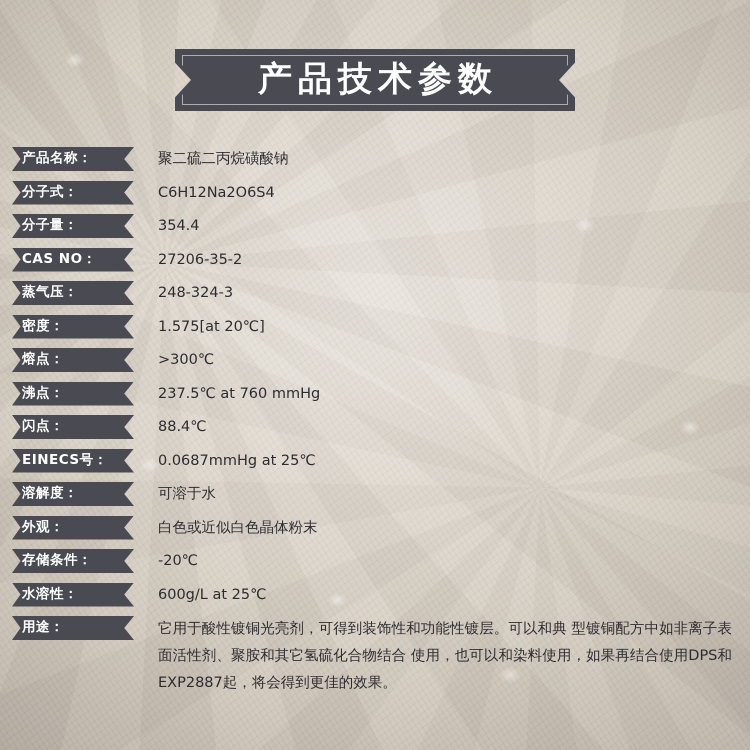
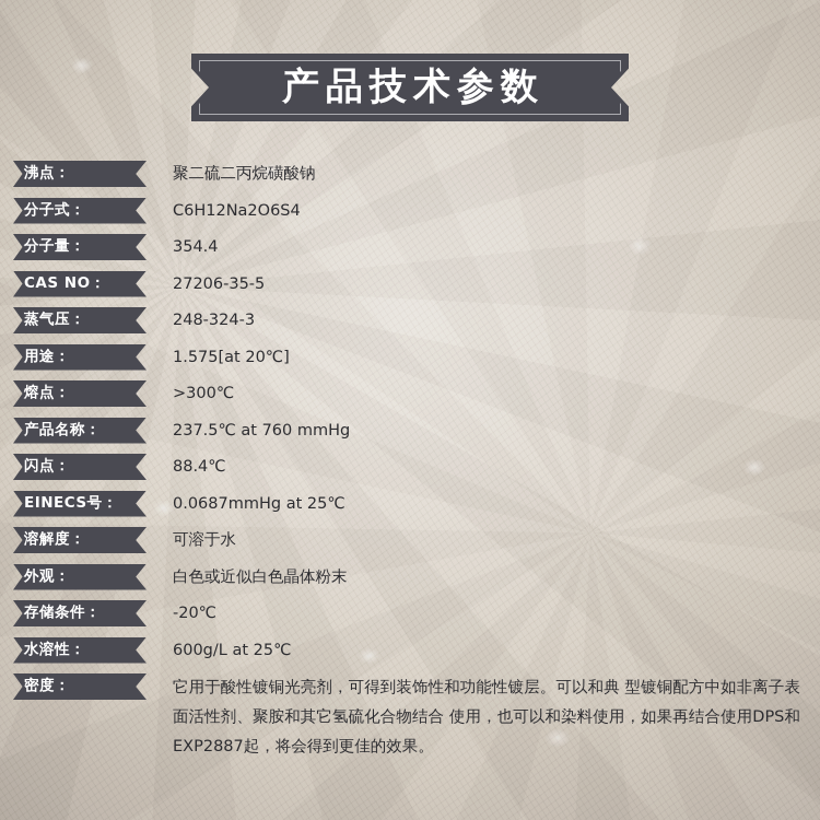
  产品技术参数
- 产品名称：
+ 沸点：
  聚二硫二丙烷磺酸钠
  分子式：
  C6H12Na2O6S4
  分子量：
  354.4
  CAS NO：
- 27206-35-2
+ 27206-35-5
  蒸气压：
  248-324-3
- 密度：
+ 用途：
  1.575[at 20℃]
  熔点：
  >300℃
- 沸点：
+ 产品名称：
  237.5℃ at 760 mmHg
  闪点：
  88.4℃
  EINECS号：
  0.0687mmHg at 25℃
  溶解度：
  可溶于水
  外观：
  白色或近似白色晶体粉末
  存储条件：
  -20℃
  水溶性：
  600g/L at 25℃
- 用途：
+ 密度：
  它用于酸性镀铜光亮剂，可得到装饰性和功能性镀层。可以和典 型镀铜配方中如非离子表面活性剂、聚胺和其它氢硫化合物结合 使用，也可以和染料使用，如果再结合使用DPS和EXP2887起，将会得到更佳的效果。
